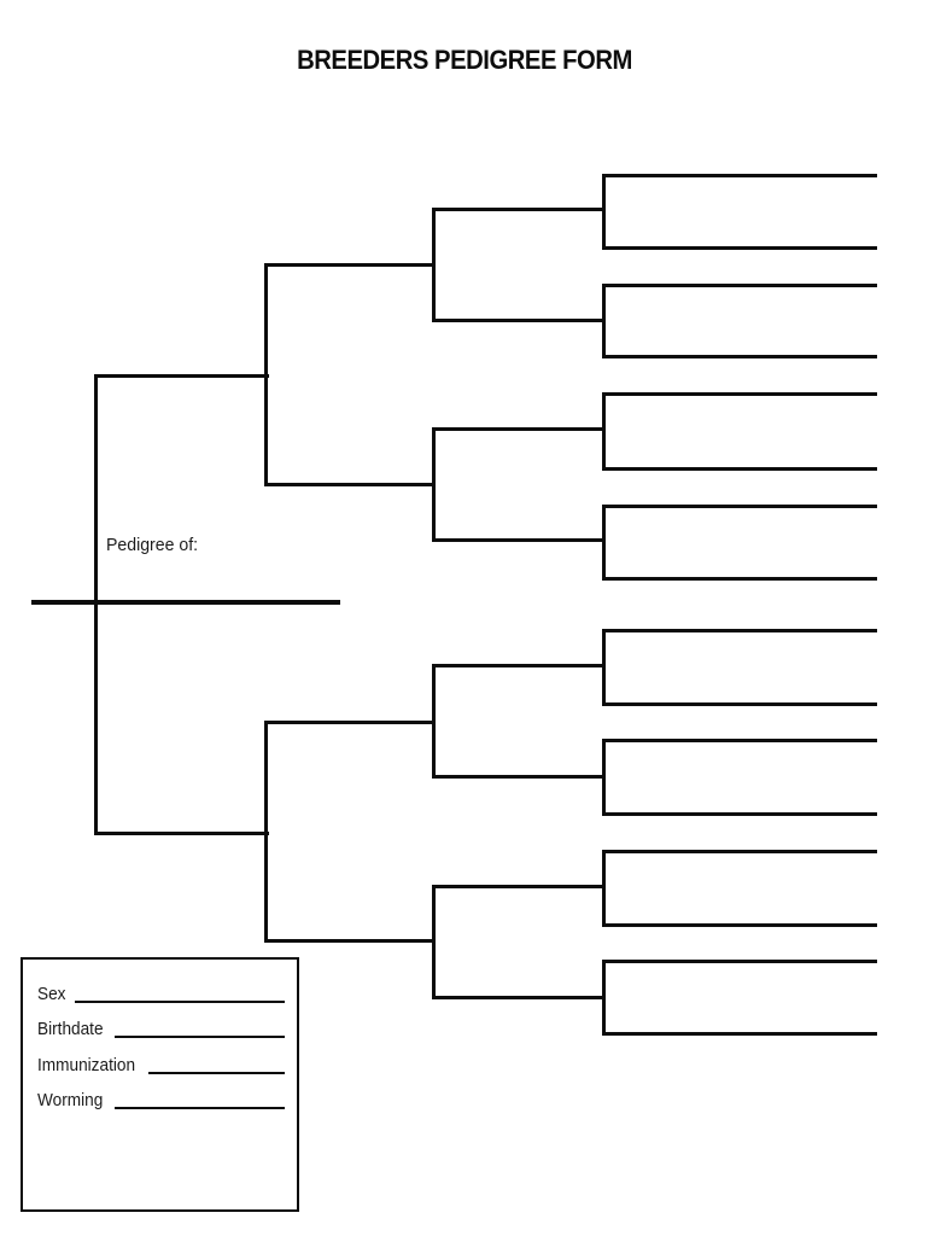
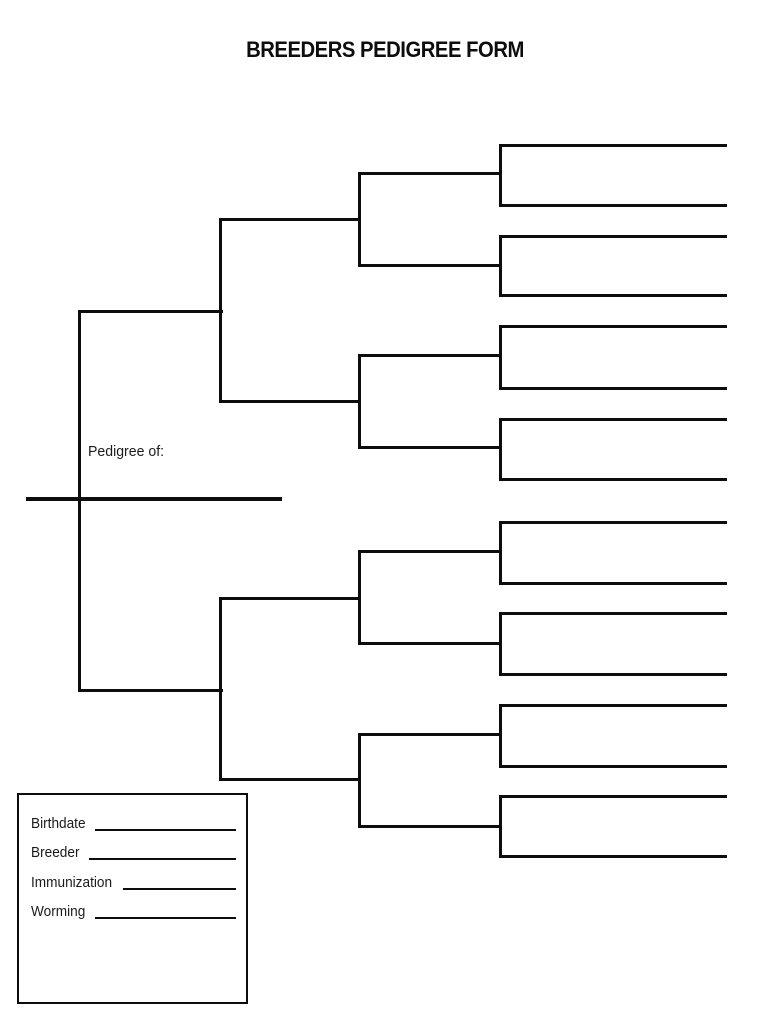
  BREEDERS PEDIGREE FORM
  Pedigree of:
- Sex
  Birthdate
+ Breeder
  Immunization
  Worming
